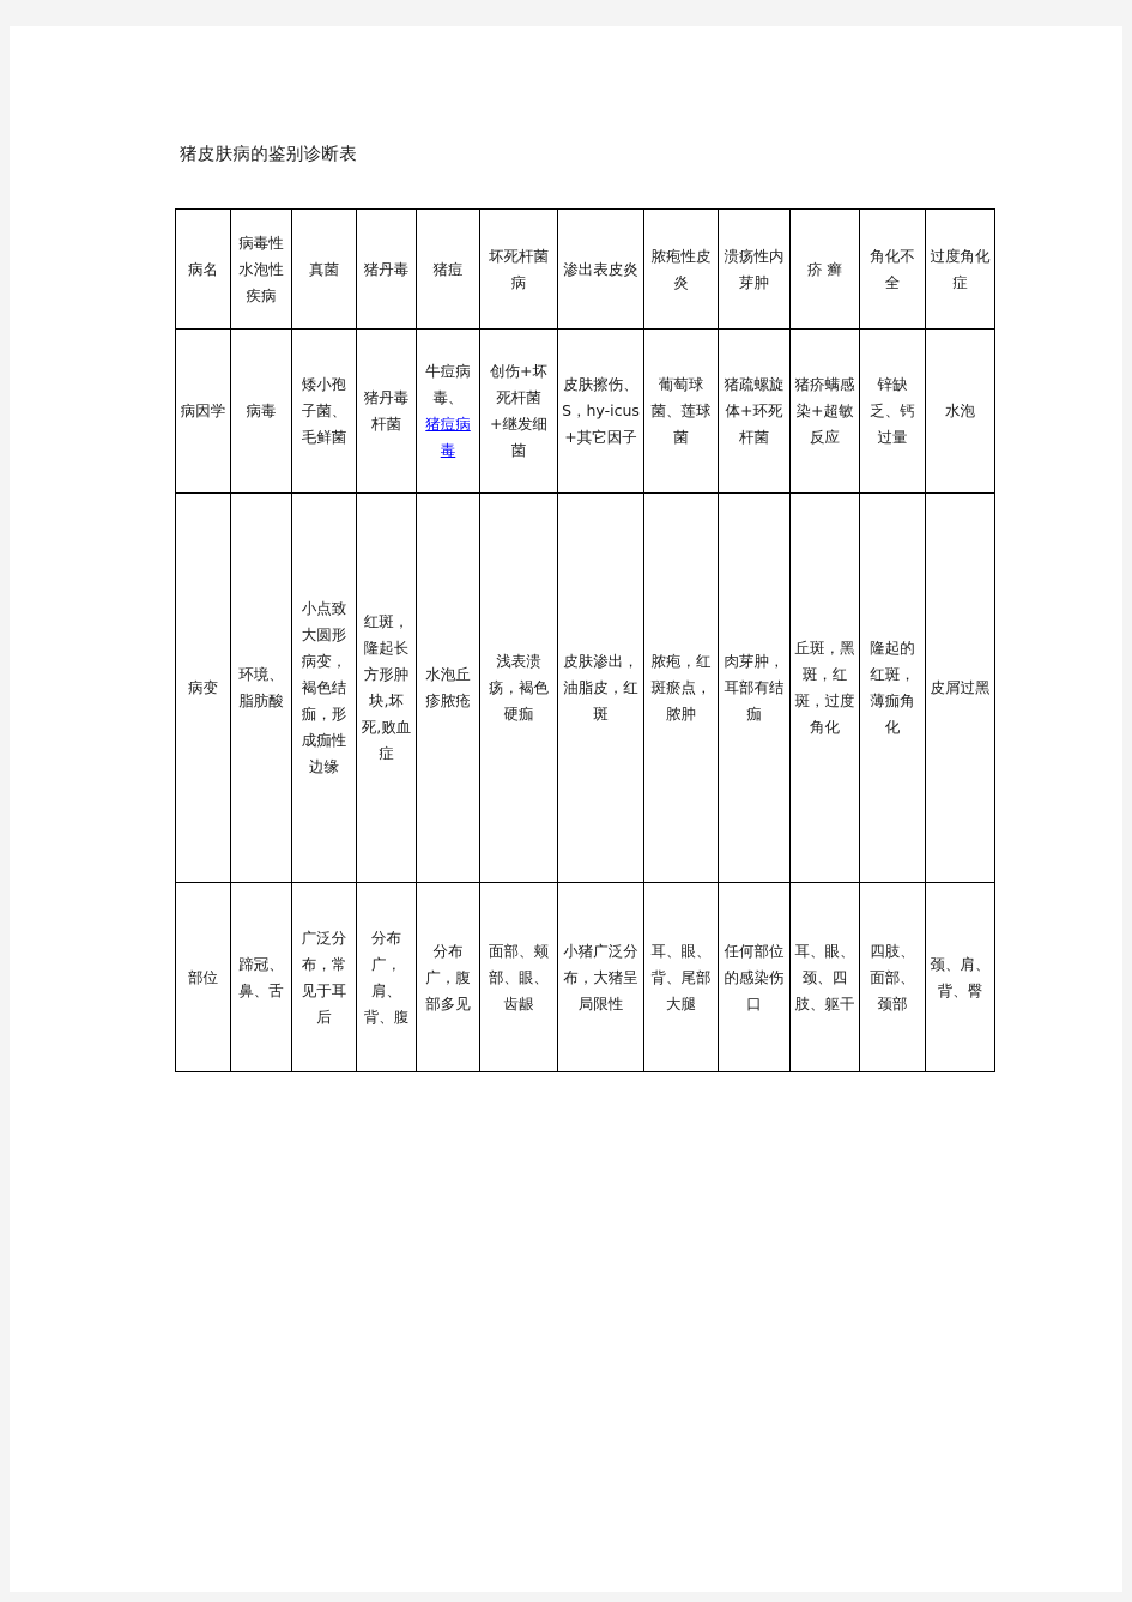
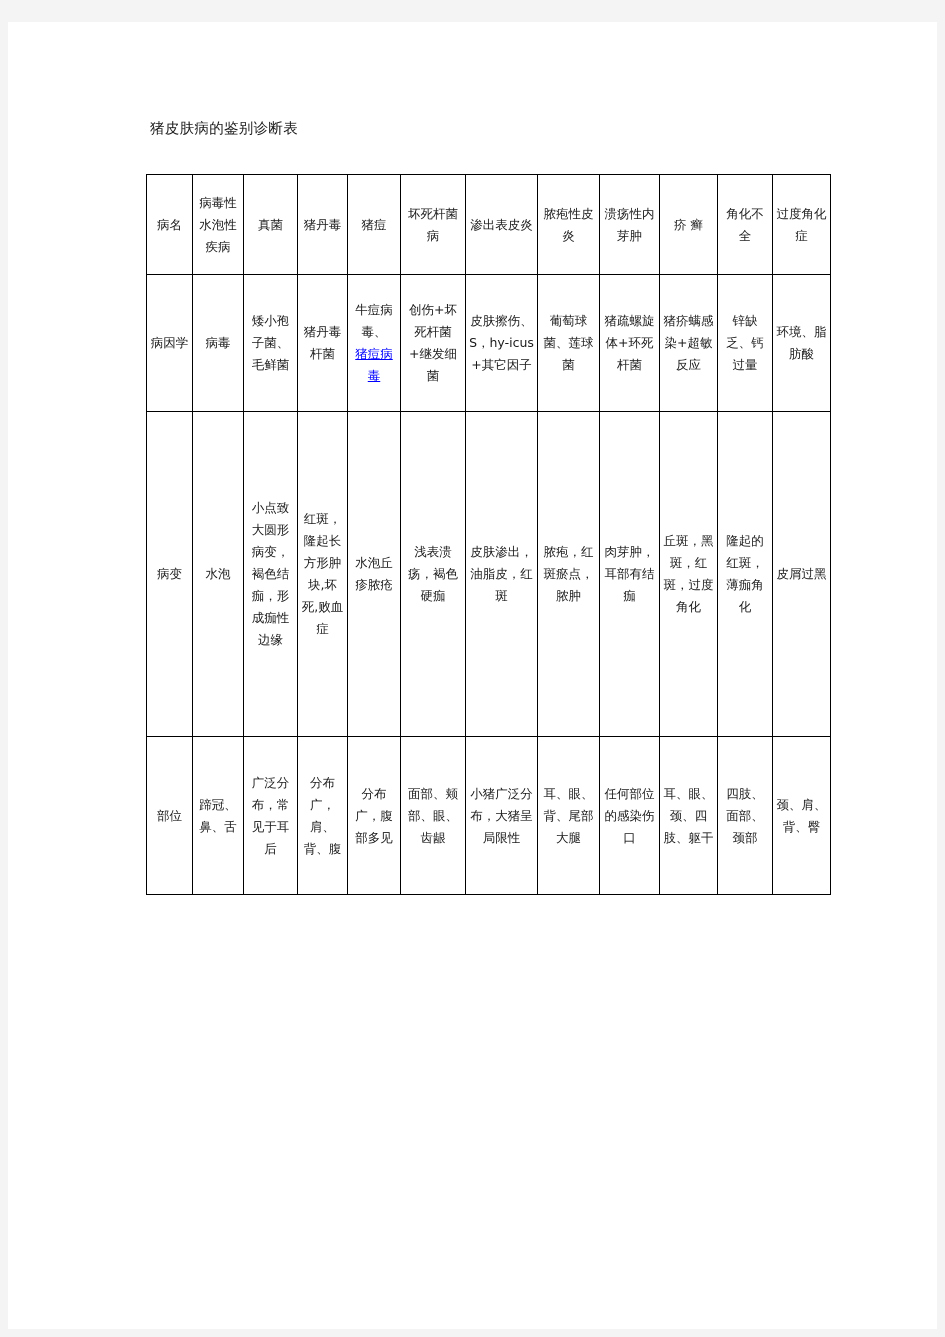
  猪皮肤病的鉴别诊断表
  病名	病毒性水泡性疾病	真菌	猪丹毒	猪痘	坏死杆菌病	渗出表皮炎	脓疱性皮炎	溃疡性内芽肿	疥 癣	角化不全	过度角化症
- 病因学	病毒	矮小孢子菌、毛鲜菌	猪丹毒杆菌	牛痘病毒、猪痘病毒	创伤+坏死杆菌+继发细菌	皮肤擦伤、S，hy-icus+其它因子	葡萄球菌、莲球菌	猪疏螺旋体+环死杆菌	猪疥螨感染+超敏反应	锌缺乏、钙过量	水泡
+ 病因学	病毒	矮小孢子菌、毛鲜菌	猪丹毒杆菌	牛痘病毒、猪痘病毒	创伤+坏死杆菌+继发细菌	皮肤擦伤、S，hy-icus+其它因子	葡萄球菌、莲球菌	猪疏螺旋体+环死杆菌	猪疥螨感染+超敏反应	锌缺乏、钙过量	环境、脂肪酸
- 病变	环境、脂肪酸	小点致大圆形病变，褐色结痂，形成痂性边缘	红斑，隆起长方形肿块,坏死,败血症	水泡丘疹脓疮	浅表溃疡，褐色硬痂	皮肤渗出，油脂皮，红斑	脓疱，红斑瘀点，脓肿	肉芽肿，耳部有结痂	丘斑，黑斑，红斑，过度角化	隆起的红斑，薄痂角化	皮屑过黑
+ 病变	水泡	小点致大圆形病变，褐色结痂，形成痂性边缘	红斑，隆起长方形肿块,坏死,败血症	水泡丘疹脓疮	浅表溃疡，褐色硬痂	皮肤渗出，油脂皮，红斑	脓疱，红斑瘀点，脓肿	肉芽肿，耳部有结痂	丘斑，黑斑，红斑，过度角化	隆起的红斑，薄痂角化	皮屑过黑
  部位	蹄冠、鼻、舌	广泛分布，常见于耳后	分布广，肩、背、腹	分布广，腹部多见	面部、颊部、眼、齿龈	小猪广泛分布，大猪呈局限性	耳、眼、背、尾部大腿	任何部位的感染伤口	耳、眼、颈、四肢、躯干	四肢、面部、颈部	颈、肩、背、臀
